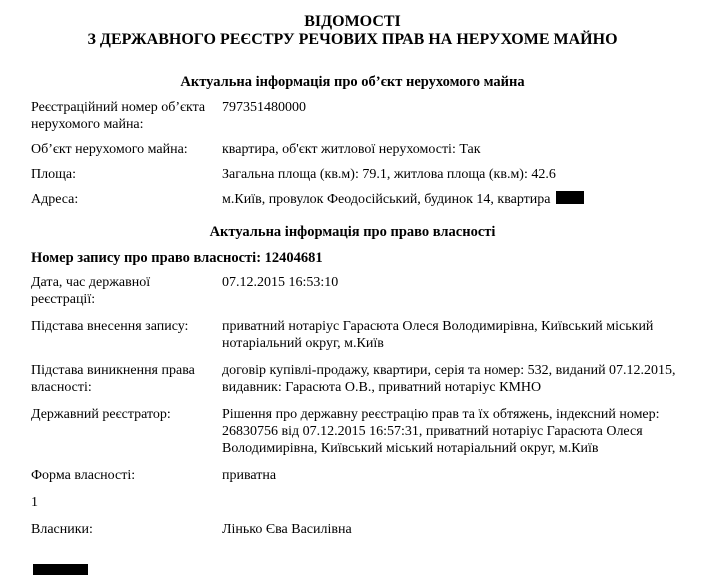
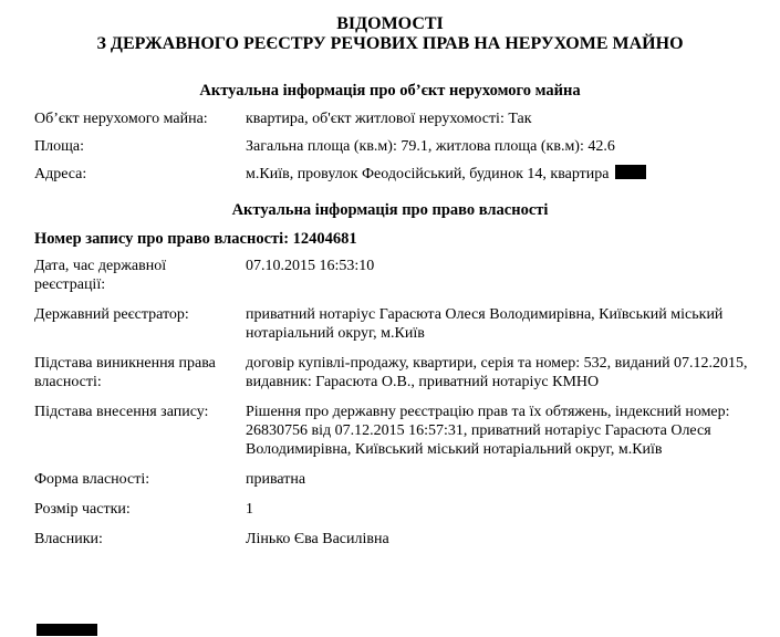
  ВІДОМОСТІ
  З ДЕРЖАВНОГО РЕЄСТРУ РЕЧОВИХ ПРАВ НА НЕРУХОМЕ МАЙНО
  Актуальна інформація про об’єкт нерухомого майна
- Реєстраційний номер об’єкта нерухомого майна:
- 797351480000
  Об’єкт нерухомого майна:
  квартира, об'єкт житлової нерухомості: Так
  Площа:
  Загальна площа (кв.м): 79.1, житлова площа (кв.м): 42.6
  Адреса:
  м.Київ, провулок Феодосійський, будинок 14, квартира
  Актуальна інформація про право власності
  Номер запису про право власності: 12404681
  Дата, час державної реєстрації:
- 07.12.2015 16:53:10
+ 07.10.2015 16:53:10
- Підстава внесення запису:
+ Державний реєстратор:
  приватний нотаріус Гарасюта Олеся Володимирівна, Київський міський нотаріальний округ, м.Київ
  Підстава виникнення права власності:
  договір купівлі-продажу, квартири, серія та номер: 532, виданий 07.12.2015, видавник: Гарасюта О.В., приватний нотаріус КМНО
- Державний реєстратор:
+ Підстава внесення запису:
  Рішення про державну реєстрацію прав та їх обтяжень, індексний номер: 26830756 від 07.12.2015 16:57:31, приватний нотаріус Гарасюта Олеся Володимирівна, Київський міський нотаріальний округ, м.Київ
  Форма власності:
  приватна
+ Розмір частки:
  1
  Власники:
  Лінько Єва Василівна
